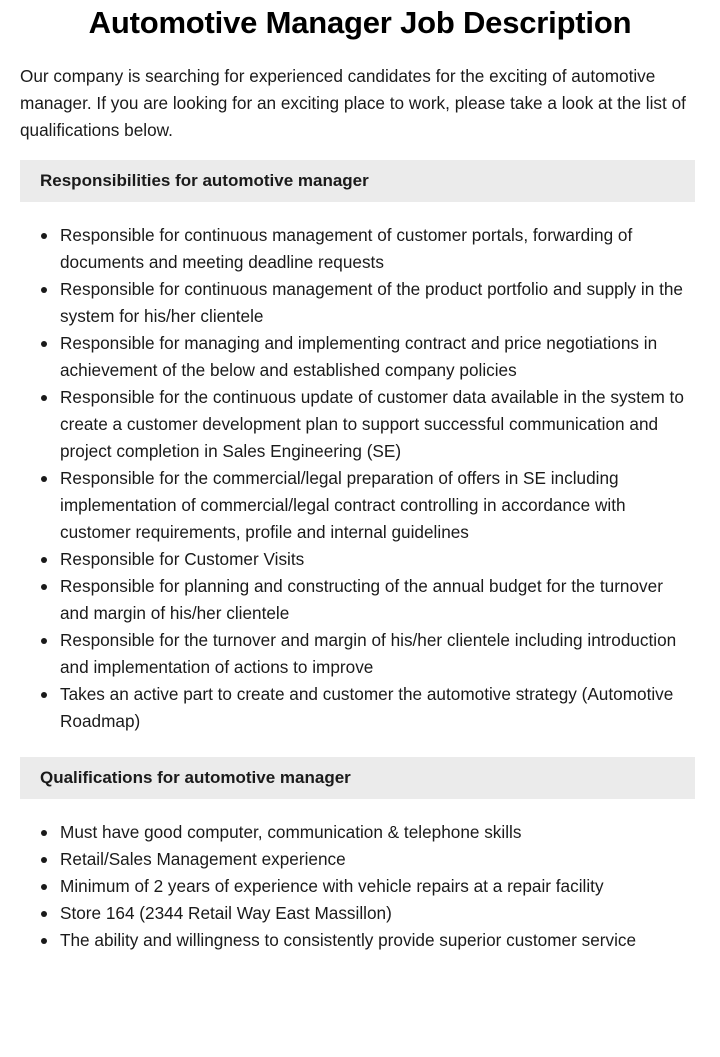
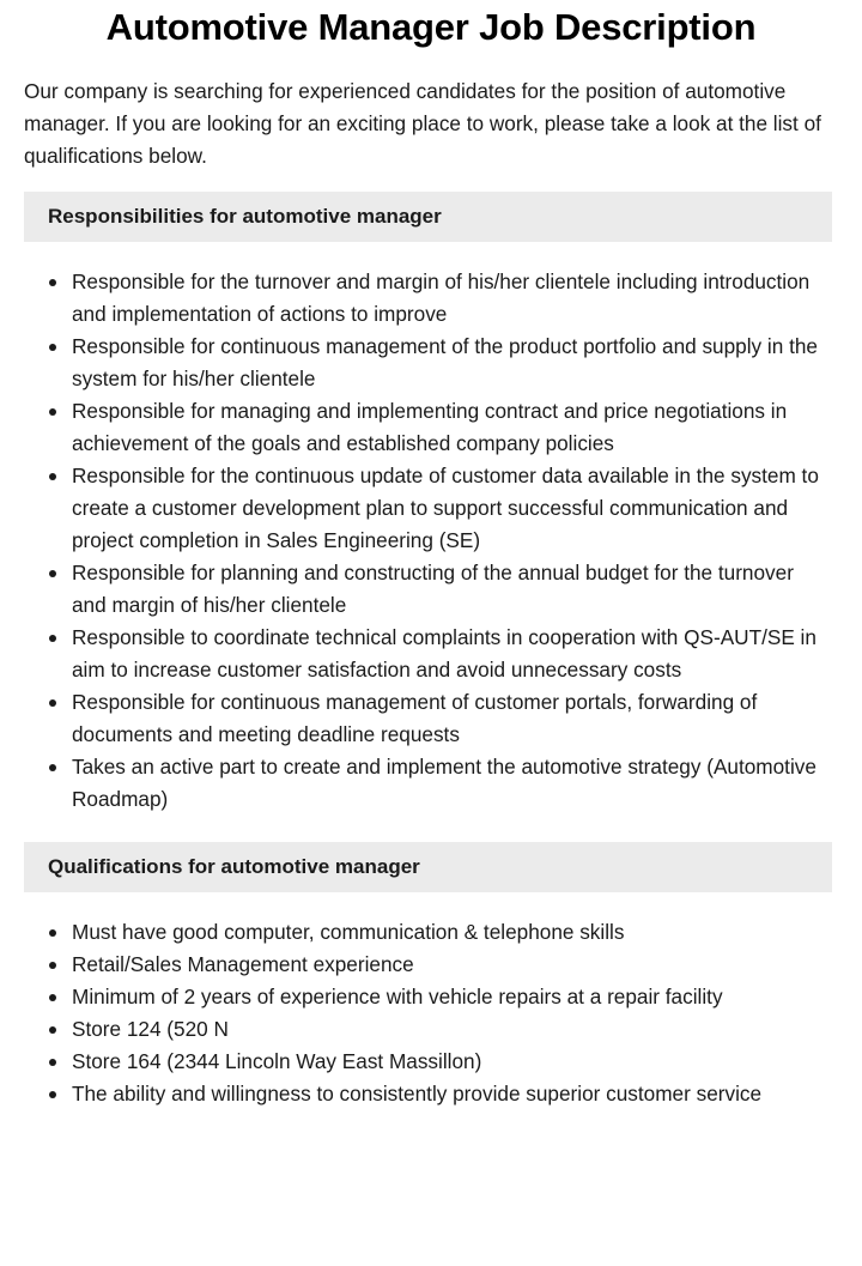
  Automotive Manager Job Description
- Our company is searching for experienced candidates for the exciting of automotive manager. If you are looking for an exciting place to work, please take a look at the list of qualifications below.
+ Our company is searching for experienced candidates for the position of automotive manager. If you are looking for an exciting place to work, please take a look at the list of qualifications below.
  Responsibilities for automotive manager
- Responsible for continuous management of customer portals, forwarding of documents and meeting deadline requests
+ Responsible for the turnover and margin of his/her clientele including introduction and implementation of actions to improve
  Responsible for continuous management of the product portfolio and supply in the system for his/her clientele
- Responsible for managing and implementing contract and price negotiations in achievement of the below and established company policies
+ Responsible for managing and implementing contract and price negotiations in achievement of the goals and established company policies
  Responsible for the continuous update of customer data available in the system to create a customer development plan to support successful communication and project completion in Sales Engineering (SE)
- Responsible for the commercial/legal preparation of offers in SE including implementation of commercial/legal contract controlling in accordance with customer requirements, profile and internal guidelines
- Responsible for Customer Visits
  Responsible for planning and constructing of the annual budget for the turnover and margin of his/her clientele
+ Responsible to coordinate technical complaints in cooperation with QS-AUT/SE in aim to increase customer satisfaction and avoid unnecessary costs
- Responsible for the turnover and margin of his/her clientele including introduction and implementation of actions to improve
+ Responsible for continuous management of customer portals, forwarding of documents and meeting deadline requests
- Takes an active part to create and customer the automotive strategy (Automotive Roadmap)
+ Takes an active part to create and implement the automotive strategy (Automotive Roadmap)
  Qualifications for automotive manager
  Must have good computer, communication & telephone skills
  Retail/Sales Management experience
  Minimum of 2 years of experience with vehicle repairs at a repair facility
+ Store 124 (520 N
- Store 164 (2344 Retail Way East Massillon)
+ Store 164 (2344 Lincoln Way East Massillon)
  The ability and willingness to consistently provide superior customer service
